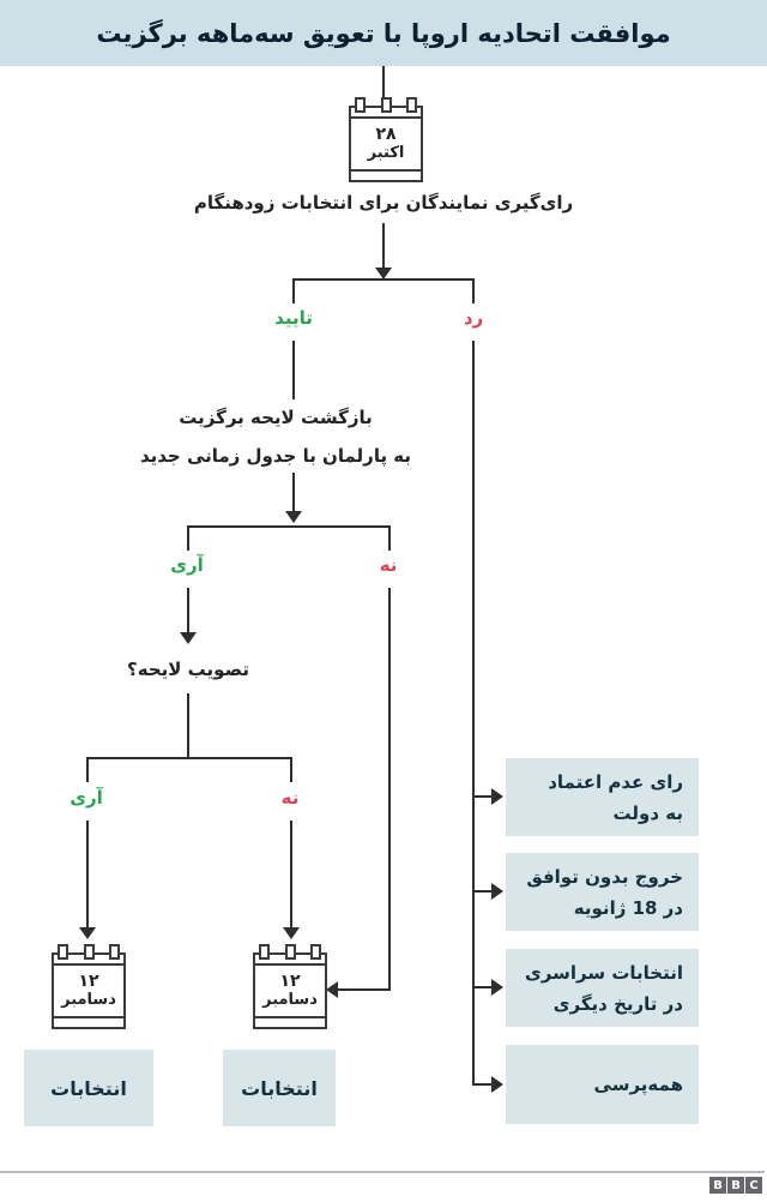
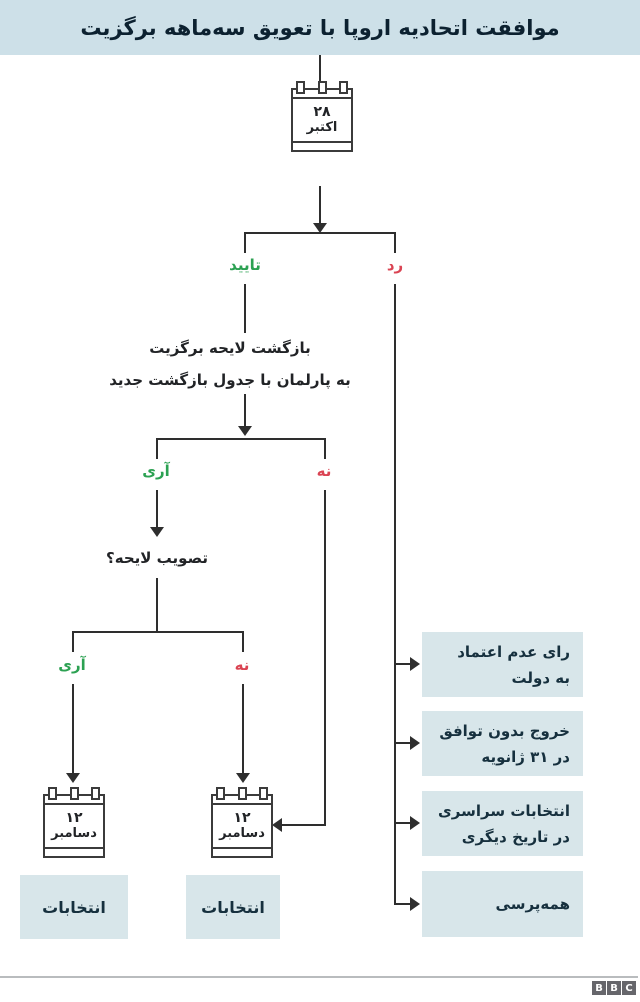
  موافقت اتحادیه اروپا با تعویق سه‌ماهه برگزیت
  ۲۸
  اکتبر
- رای‌گیری نمایندگان برای انتخابات زودهنگام
  تایید
  رد
  بازگشت لایحه برگزیت
- به پارلمان با جدول زمانی جدید
+ به پارلمان با جدول بازگشت جدید
  آری
  نه
  تصویب لایحه؟
  آری
  نه
  ۱۲
  دسامبر
  ۱۲
  دسامبر
  انتخابات
  انتخابات
  رای عدم اعتماد
  به دولت
  خروج بدون توافق
- در 18 ژانویه
+ در ۳۱ ژانویه
  انتخابات سراسری
  در تاریخ دیگری
  همه‌پرسی
  B
  B
  C
